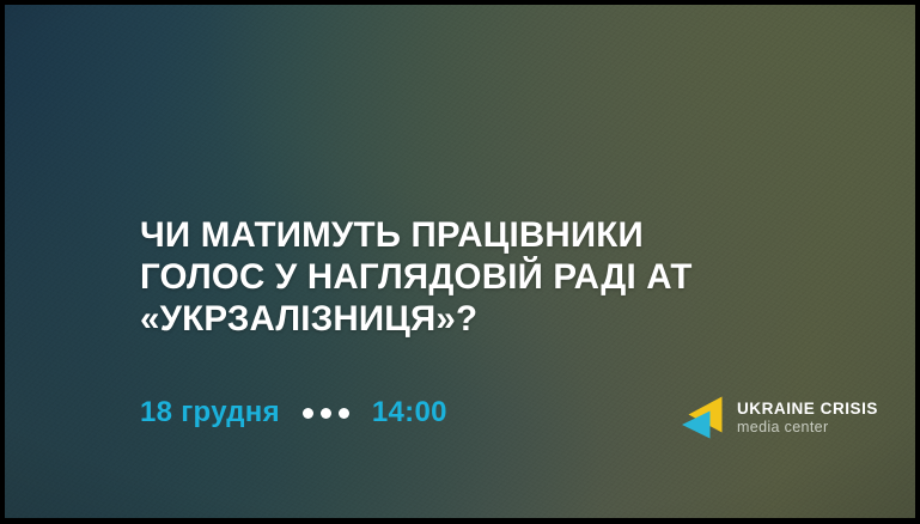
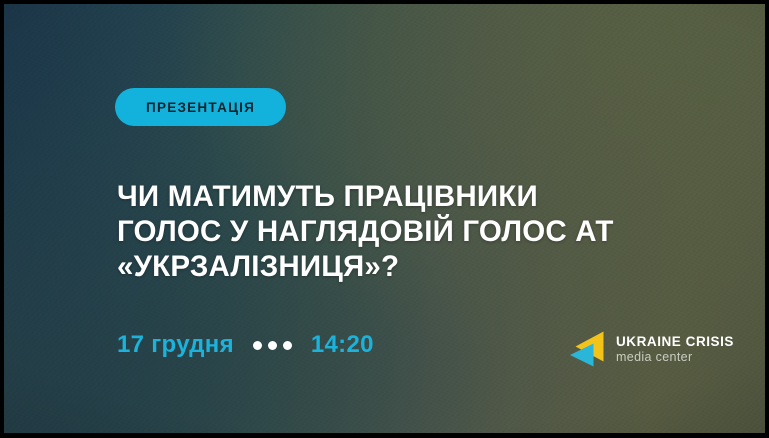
+ ПРЕЗЕНТАЦІЯ
  ЧИ МАТИМУТЬ ПРАЦІВНИКИ
- ГОЛОС У НАГЛЯДОВІЙ РАДІ АТ
+ ГОЛОС У НАГЛЯДОВІЙ ГОЛОС АТ
  «УКРЗАЛІЗНИЦЯ»?
- 18 грудня
+ 17 грудня
- 14:00
+ 14:20
  UKRAINE CRISIS
  media center
